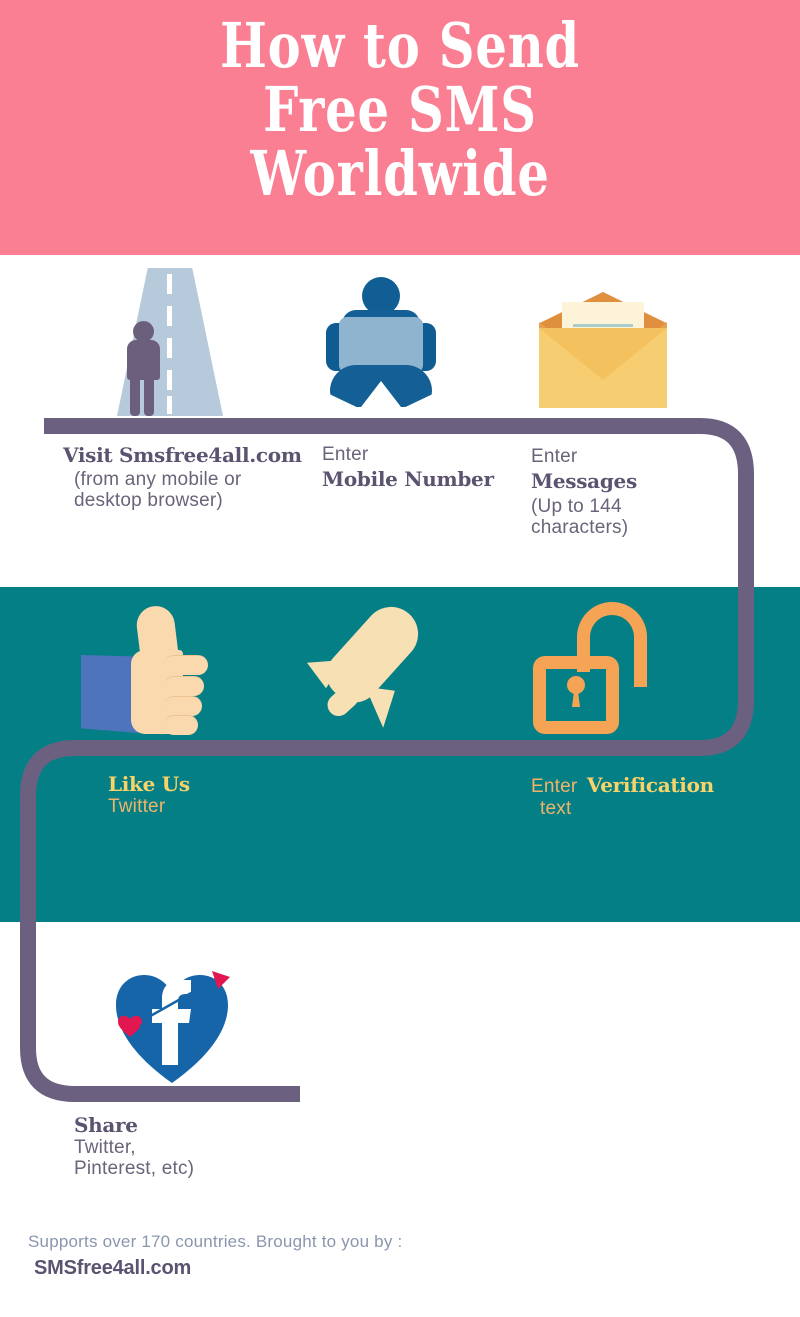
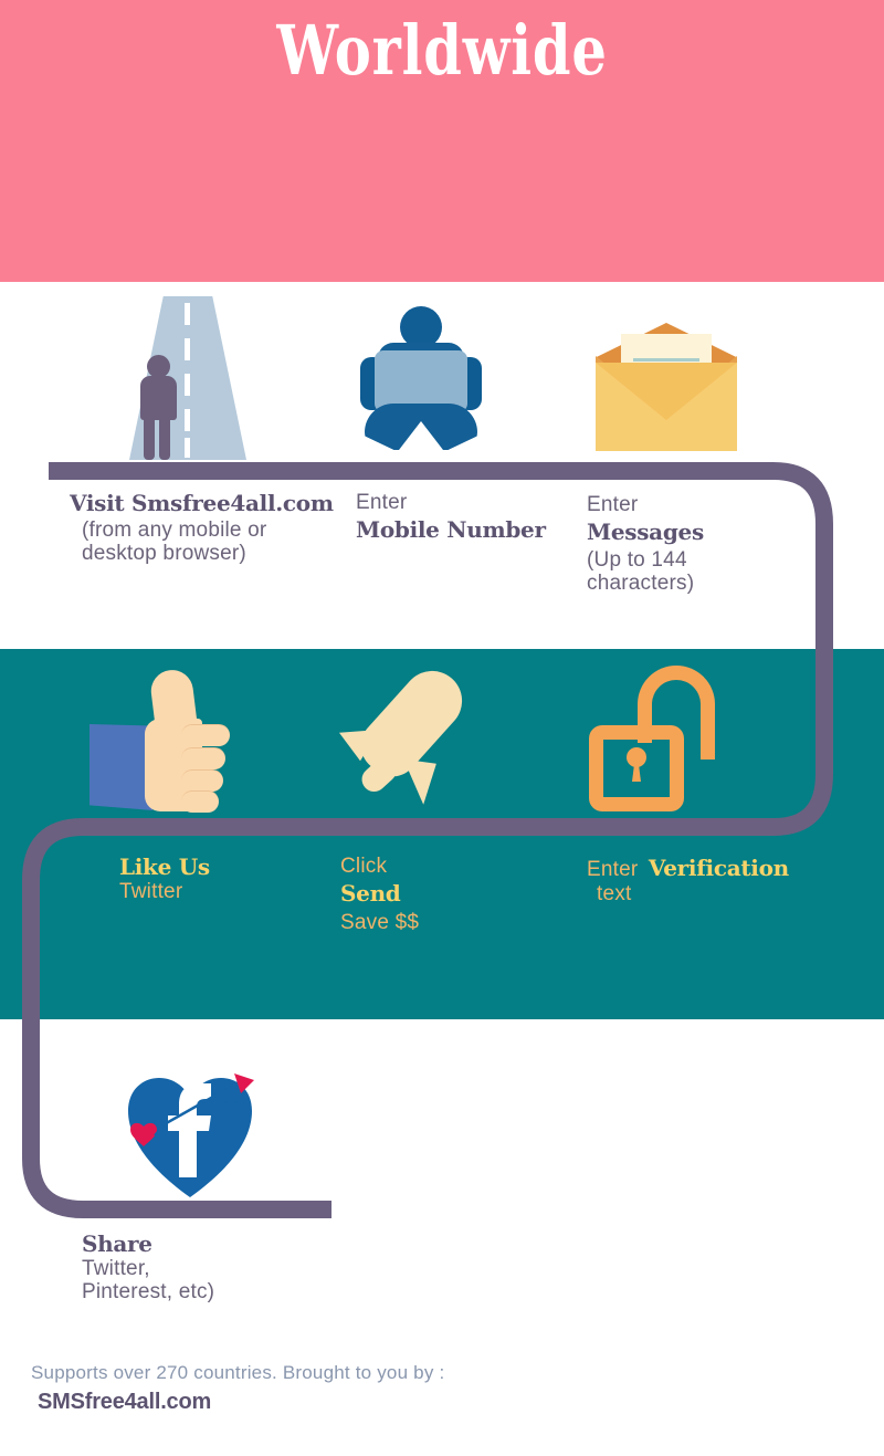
- How to Send
- Free SMS
  Worldwide
  Visit Smsfree4all.com
  (from any mobile or
  desktop browser)
  Enter
  Mobile Number
  Enter
  Messages
  (Up to 144
  characters)
  Like Us
  Twitter
+ Click
+ Send
+ Save $$
  Enter Verification
  text
  Share
  Twitter,
  Pinterest, etc)
- Supports over 170 countries. Brought to you by :
+ Supports over 270 countries. Brought to you by :
  SMSfree4all.com
